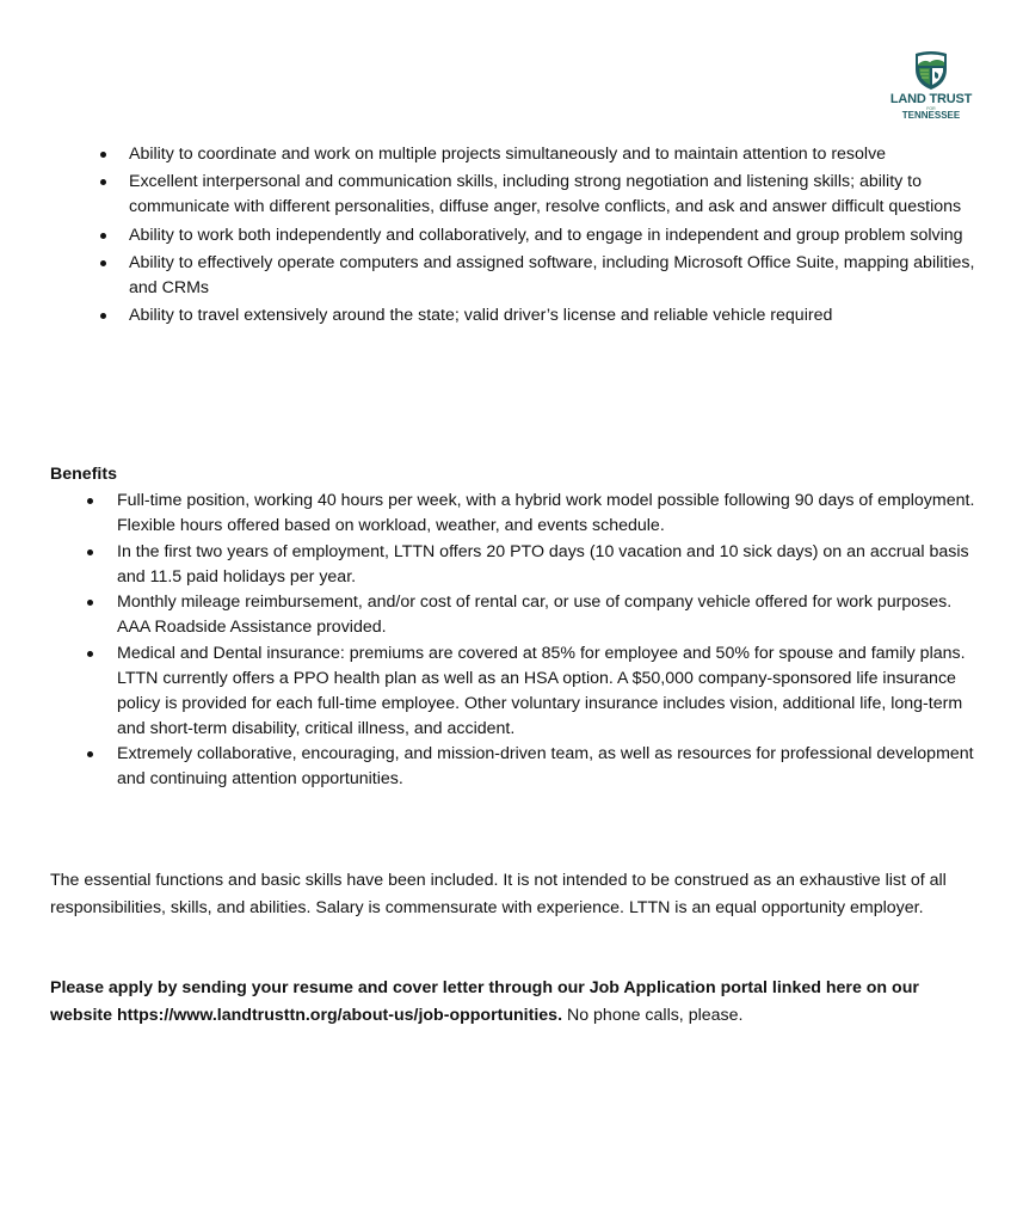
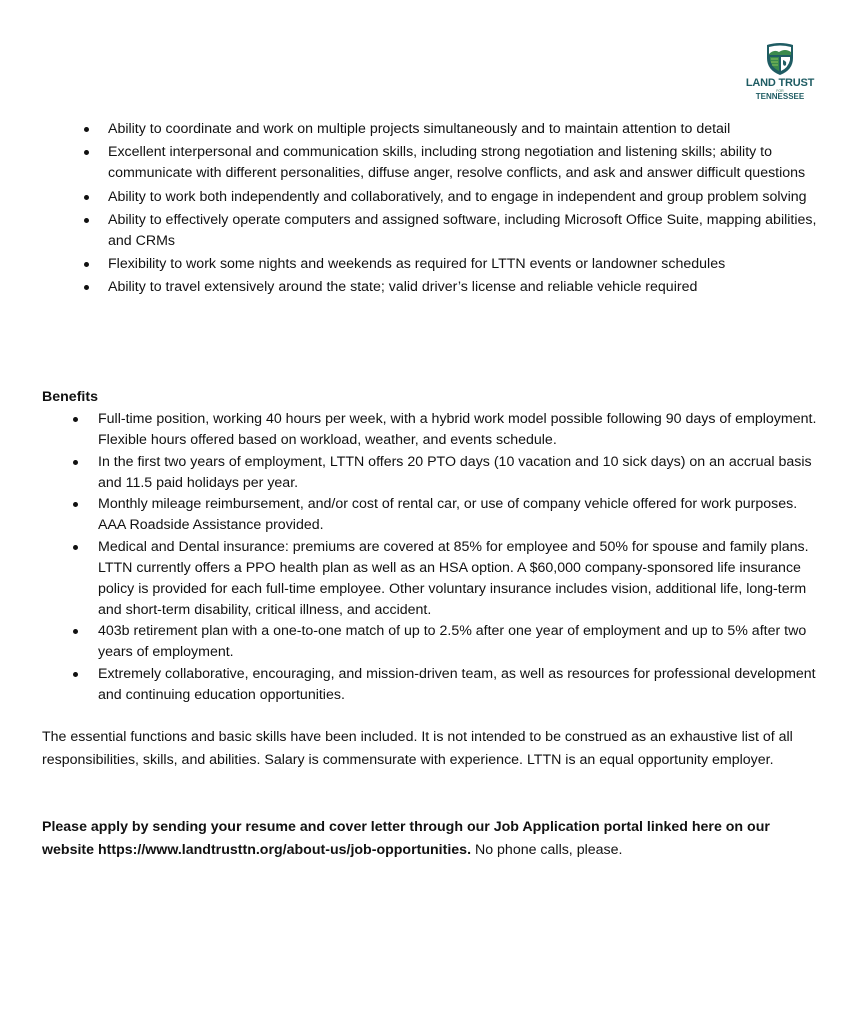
  LAND TRUST
  TENNESSEE
- Ability to coordinate and work on multiple projects simultaneously and to maintain attention to resolve
+ Ability to coordinate and work on multiple projects simultaneously and to maintain attention to detail
  Excellent interpersonal and communication skills, including strong negotiation and listening skills; ability to communicate with different personalities, diffuse anger, resolve conflicts, and ask and answer difficult questions
  Ability to work both independently and collaboratively, and to engage in independent and group problem solving
  Ability to effectively operate computers and assigned software, including Microsoft Office Suite, mapping abilities, and CRMs
+ Flexibility to work some nights and weekends as required for LTTN events or landowner schedules
  Ability to travel extensively around the state; valid driver’s license and reliable vehicle required
  Benefits
  Full-time position, working 40 hours per week, with a hybrid work model possible following 90 days of employment. Flexible hours offered based on workload, weather, and events schedule.
  In the first two years of employment, LTTN offers 20 PTO days (10 vacation and 10 sick days) on an accrual basis and 11.5 paid holidays per year.
  Monthly mileage reimbursement, and/or cost of rental car, or use of company vehicle offered for work purposes. AAA Roadside Assistance provided.
- Medical and Dental insurance: premiums are covered at 85% for employee and 50% for spouse and family plans. LTTN currently offers a PPO health plan as well as an HSA option. A $50,000 company-sponsored life insurance policy is provided for each full-time employee. Other voluntary insurance includes vision, additional life, long-term and short-term disability, critical illness, and accident.
+ Medical and Dental insurance: premiums are covered at 85% for employee and 50% for spouse and family plans. LTTN currently offers a PPO health plan as well as an HSA option. A $60,000 company-sponsored life insurance policy is provided for each full-time employee. Other voluntary insurance includes vision, additional life, long-term and short-term disability, critical illness, and accident.
+ 403b retirement plan with a one-to-one match of up to 2.5% after one year of employment and up to 5% after two years of employment.
- Extremely collaborative, encouraging, and mission-driven team, as well as resources for professional development and continuing attention opportunities.
+ Extremely collaborative, encouraging, and mission-driven team, as well as resources for professional development and continuing education opportunities.
  The essential functions and basic skills have been included. It is not intended to be construed as an exhaustive list of all responsibilities, skills, and abilities. Salary is commensurate with experience. LTTN is an equal opportunity employer.
  Please apply by sending your resume and cover letter through our Job Application portal linked here on our website https://www.landtrusttn.org/about-us/job-opportunities. No phone calls, please.
